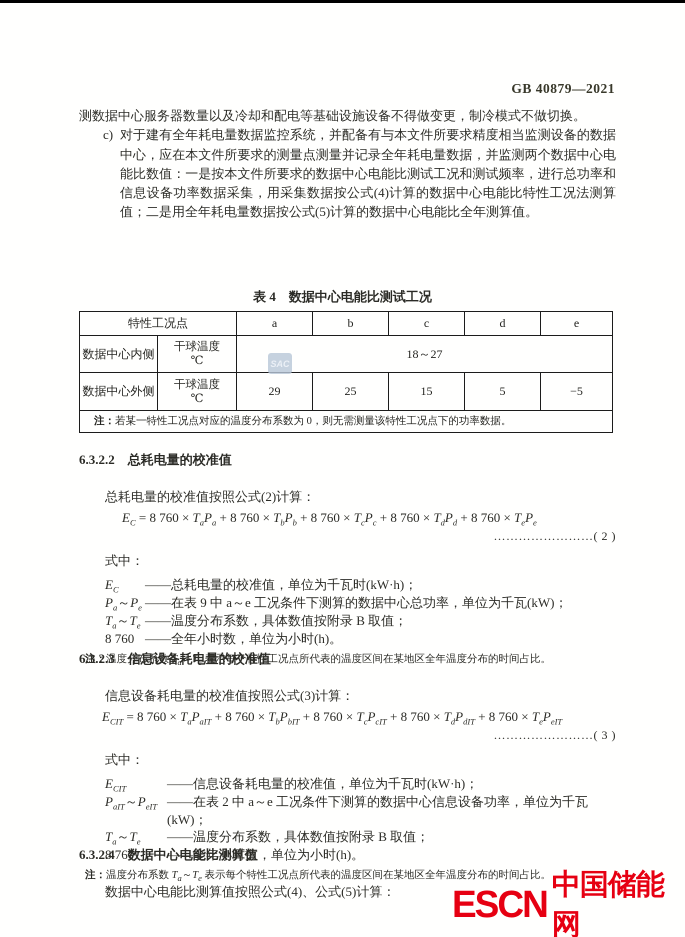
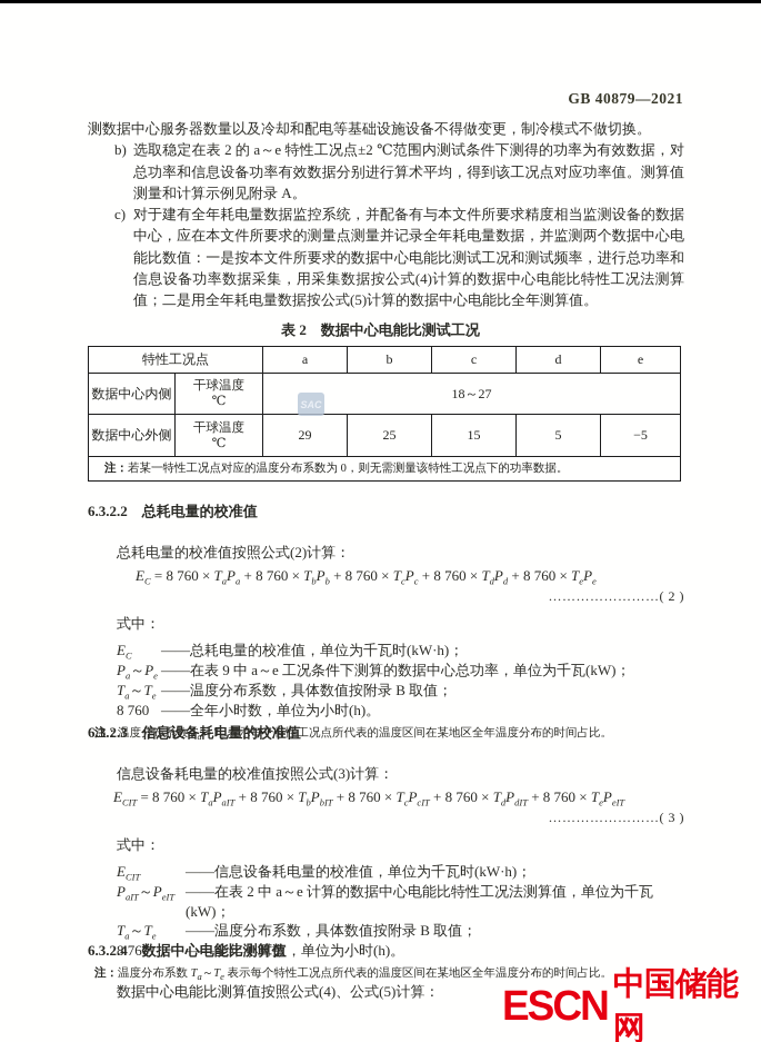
  GB 40879—2021
  测数据中心服务器数量以及冷却和配电等基础设施设备不得做变更，制冷模式不做切换。
+ b)
+ 选取稳定在表 2 的 a～e 特性工况点±2 ℃范围内测试条件下测得的功率为有效数据，对总功率和信息设备功率有效数据分别进行算术平均，得到该工况点对应功率值。测算值测量和计算示例见附录 A。
  c)
  对于建有全年耗电量数据监控系统，并配备有与本文件所要求精度相当监测设备的数据中心，应在本文件所要求的测量点测量并记录全年耗电量数据，并监测两个数据中心电能比数值：一是按本文件所要求的数据中心电能比测试工况和测试频率，进行总功率和信息设备功率数据采集，用采集数据按公式(4)计算的数据中心电能比特性工况法测算值；二是用全年耗电量数据按公式(5)计算的数据中心电能比全年测算值。
- 表 4 数据中心电能比测试工况
+ 表 2 数据中心电能比测试工况
  特性工况点	a	b	c	d	e
  数据中心内侧	干球温度 ℃	18～27
  数据中心外侧	干球温度 ℃	29	25	15	5	−5
  注：若某一特性工况点对应的温度分布系数为 0，则无需测量该特性工况点下的功率数据。
  SAC
  6.3.2.2
  总耗电量的校准值
  总耗电量的校准值按照公式(2)计算：
  EC = 8 760 × TaPa + 8 760 × TbPb + 8 760 × TcPc + 8 760 × TdPd + 8 760 × TePe
  ……………………( 2 )
  式中：
  EC
  ——总耗电量的校准值，单位为千瓦时(kW·h)；
  Pa～Pe
  ——在表 9 中 a～e 工况条件下测算的数据中心总功率，单位为千瓦(kW)；
  Ta～Te
  ——温度分布系数，具体数值按附录 B 取值；
  8 760
  ——全年小时数，单位为小时(h)。
  注：温度分布系数 Ta～Te 表示每个特性工况点所代表的温度区间在某地区全年温度分布的时间占比。
  6.3.2.3
  信息设备耗电量的校准值
  信息设备耗电量的校准值按照公式(3)计算：
  ECIT = 8 760 × TaPaIT + 8 760 × TbPbIT + 8 760 × TcPcIT + 8 760 × TdPdIT + 8 760 × TePeIT
  ……………………( 3 )
  式中：
  ECIT
  ——信息设备耗电量的校准值，单位为千瓦时(kW·h)；
  PaIT～PeIT
- ——在表 2 中 a～e 工况条件下测算的数据中心信息设备功率，单位为千瓦(kW)；
+ ——在表 2 中 a～e 计算的数据中心电能比特性工况法测算值，单位为千瓦(kW)；
  Ta～Te
  ——温度分布系数，具体数值按附录 B 取值；
  8 760
  ——全年小时数，单位为小时(h)。
  注：温度分布系数 Ta～Te 表示每个特性工况点所代表的温度区间在某地区全年温度分布的时间占比。
  6.3.2.4
  数据中心电能比测算值
  数据中心电能比测算值按照公式(4)、公式(5)计算：
  ESCN
  中国储能网
